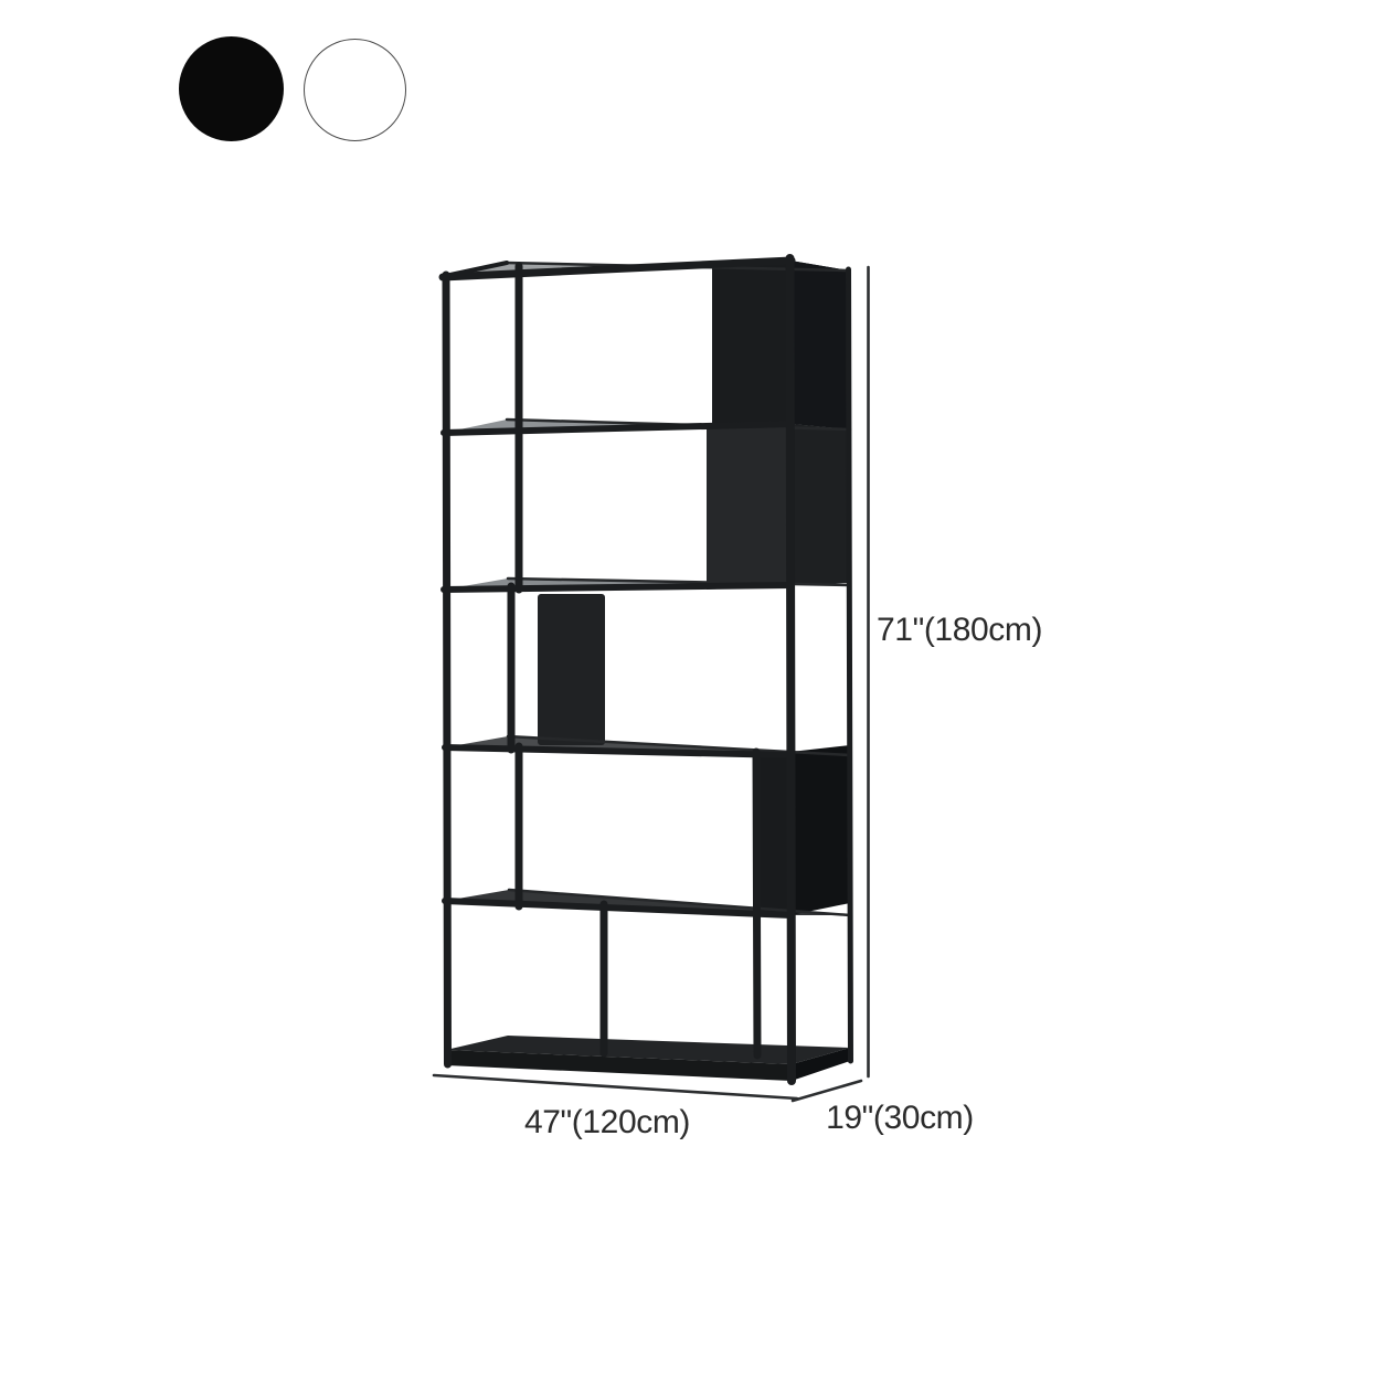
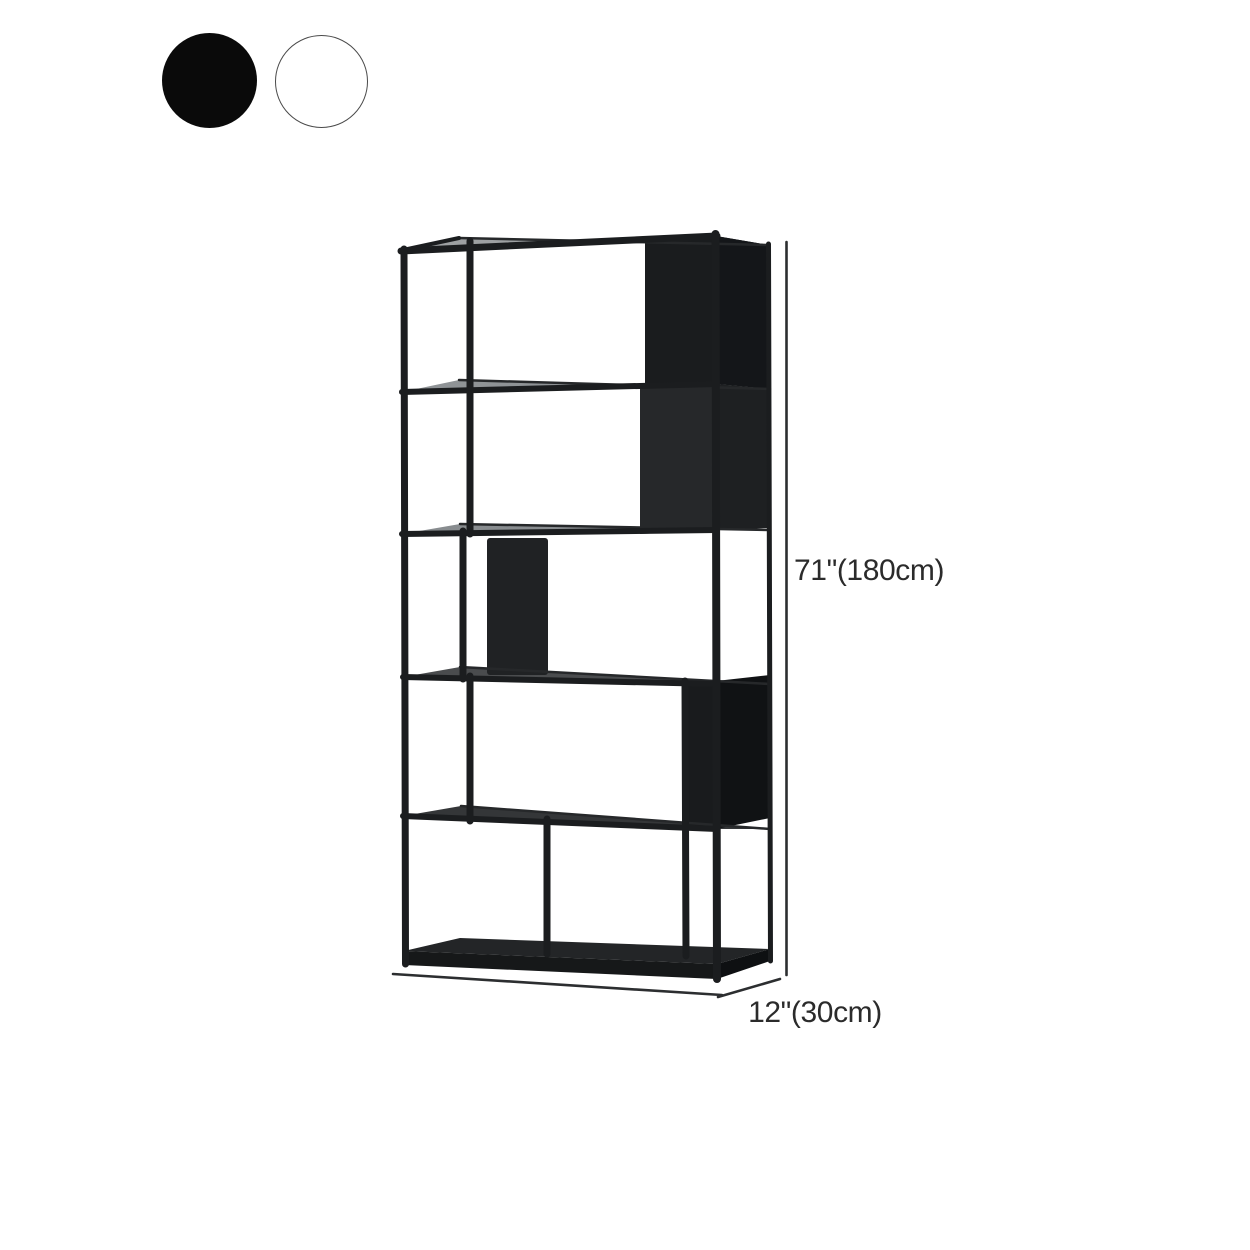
  71"(180cm)
- 47"(120cm)
- 19"(30cm)
+ 12"(30cm)
